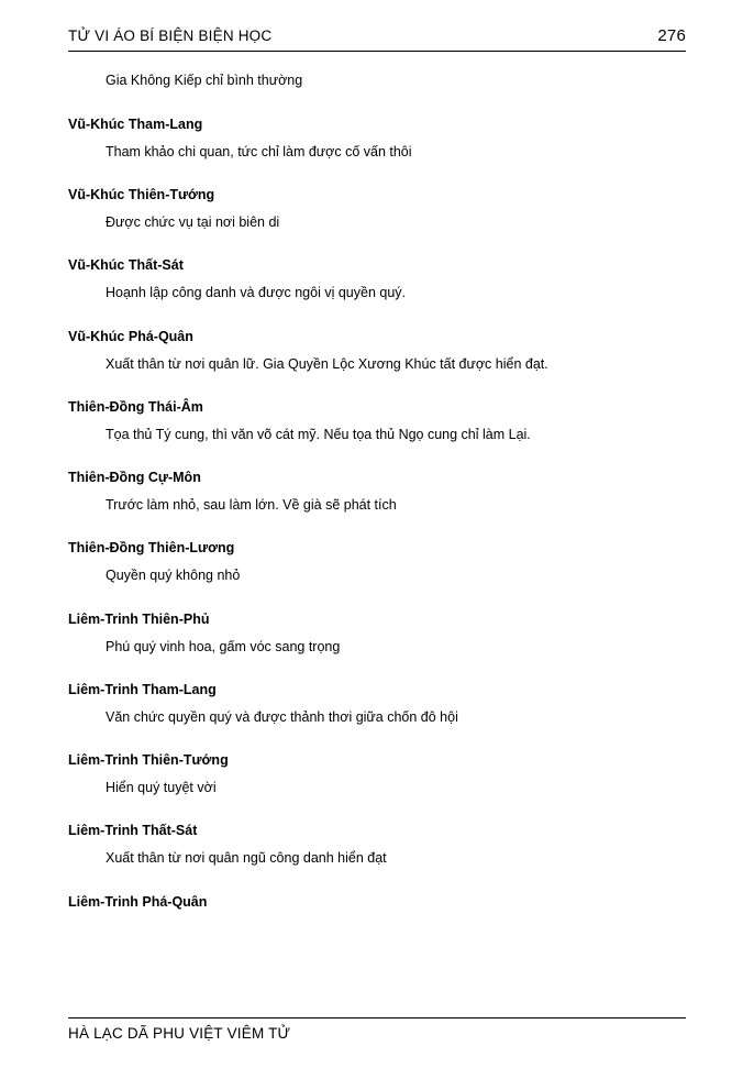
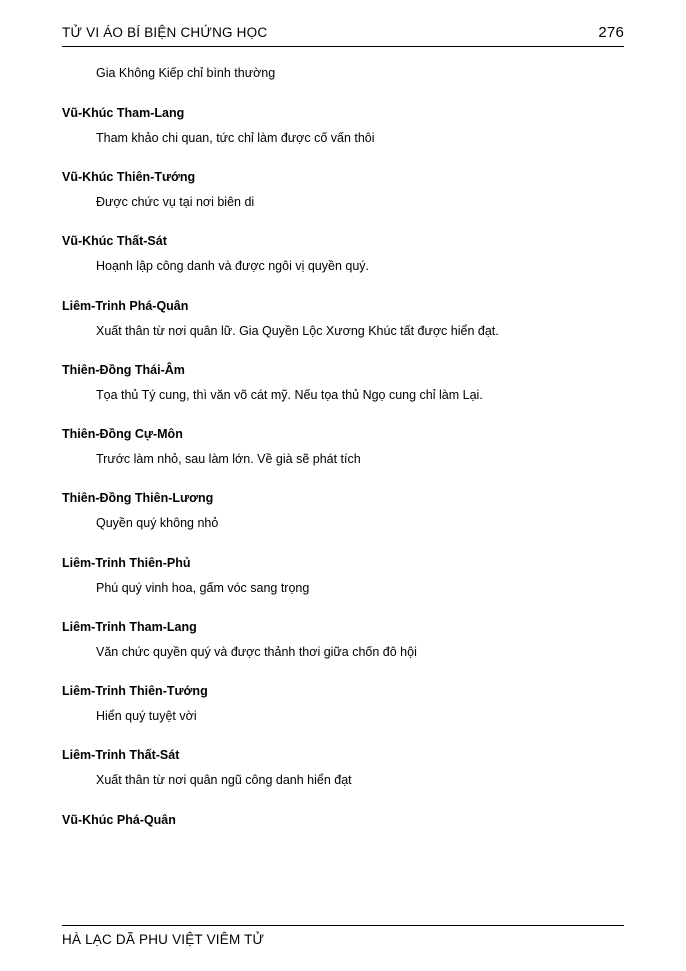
- TỬ VI ÁO BÍ BIỆN BIỆN HỌC
+ TỬ VI ÁO BÍ BIỆN CHỨNG HỌC
  276
  Gia Không Kiếp chỉ bình thường
  Vũ-Khúc Tham-Lang
  Tham khảo chi quan, tức chỉ làm được cố vấn thôi
  Vũ-Khúc Thiên-Tướng
  Được chức vụ tại nơi biên di
  Vũ-Khúc Thất-Sát
  Hoạnh lập công danh và được ngôi vị quyền quý.
- Vũ-Khúc Phá-Quân
+ Liêm-Trinh Phá-Quân
  Xuất thân từ nơi quân lữ. Gia Quyền Lộc Xương Khúc tất được hiển đạt.
  Thiên-Đồng Thái-Âm
  Tọa thủ Tý cung, thì văn võ cát mỹ. Nếu tọa thủ Ngọ cung chỉ làm Lại.
  Thiên-Đồng Cự-Môn
  Trước làm nhỏ, sau làm lớn. Về già sẽ phát tích
  Thiên-Đồng Thiên-Lương
  Quyền quý không nhỏ
  Liêm-Trinh Thiên-Phủ
  Phú quý vinh hoa, gấm vóc sang trọng
  Liêm-Trinh Tham-Lang
  Văn chức quyền quý và được thảnh thơi giữa chốn đô hội
  Liêm-Trinh Thiên-Tướng
  Hiển quý tuyệt vời
  Liêm-Trinh Thất-Sát
  Xuất thân từ nơi quân ngũ công danh hiển đạt
- Liêm-Trinh Phá-Quân
+ Vũ-Khúc Phá-Quân
  HÀ LẠC DÃ PHU VIỆT VIÊM TỬ
